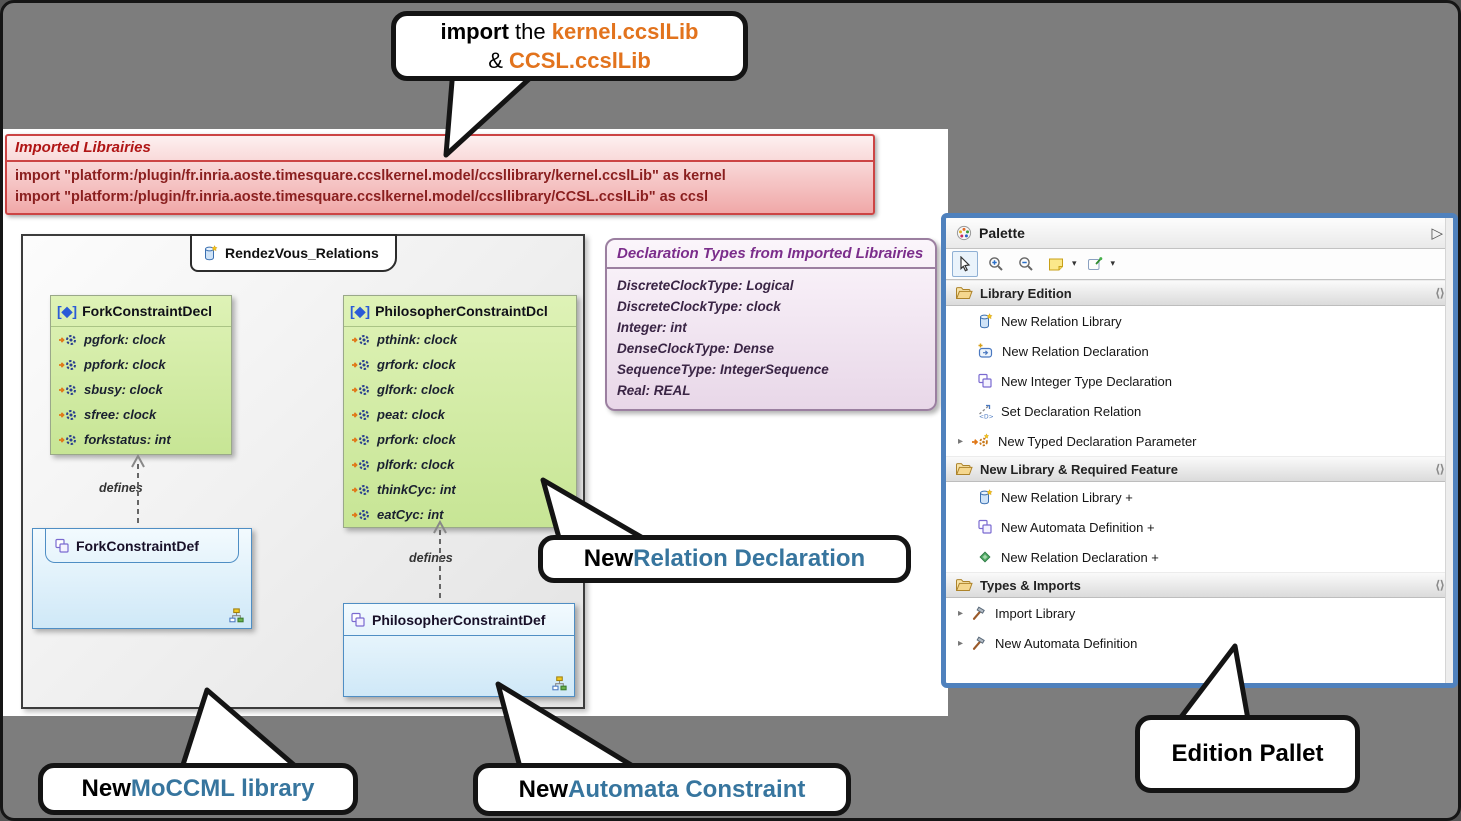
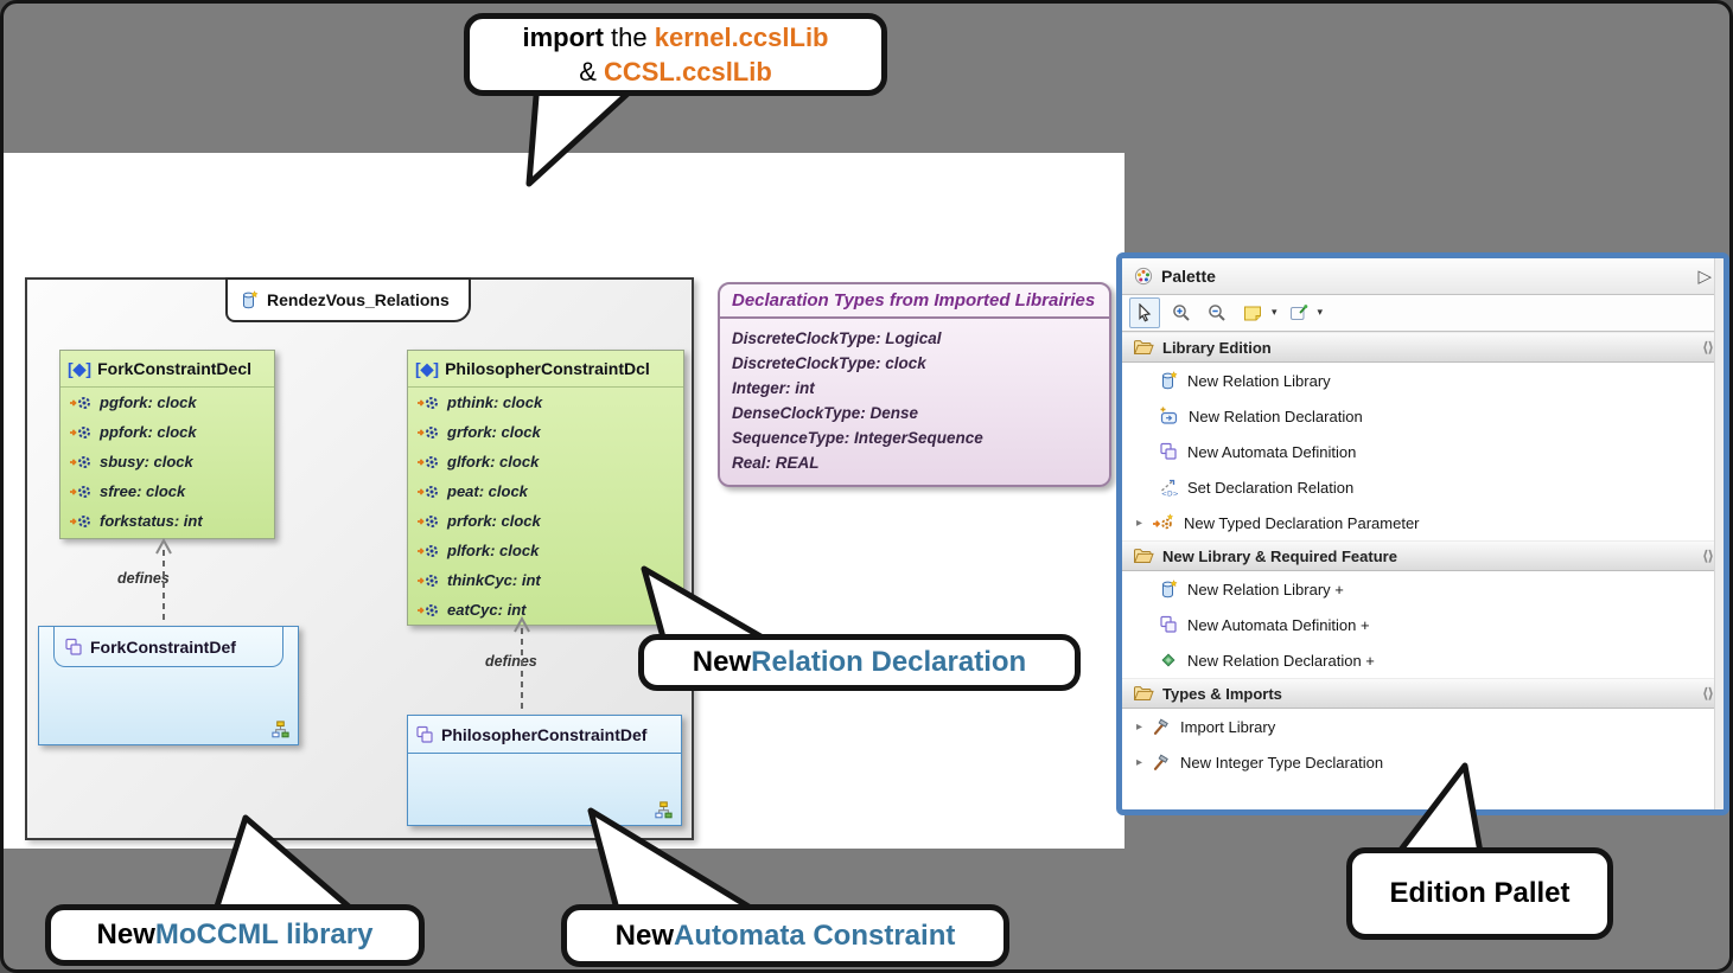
- Imported Librairies
- import "platform:/plugin/fr.inria.aoste.timesquare.ccslkernel.model/ccsllibrary/kernel.ccslLib" as kernel
- import "platform:/plugin/fr.inria.aoste.timesquare.ccslkernel.model/ccsllibrary/CCSL.ccslLib" as ccsl
  RendezVous_Relations
  [◆]
  ForkConstraintDecl
  pgfork: clock
  ppfork: clock
  sbusy: clock
  sfree: clock
  forkstatus: int
  [◆]
  PhilosopherConstraintDcl
  pthink: clock
  grfork: clock
  glfork: clock
  peat: clock
  prfork: clock
  plfork: clock
  thinkCyc: int
  eatCyc: int
  ForkConstraintDef
  PhilosopherConstraintDef
  defines
  defines
  Declaration Types from Imported Librairies
  DiscreteClockType: Logical
  DiscreteClockType: clock
  Integer: int
  DenseClockType: Dense
  SequenceType: IntegerSequence
  Real: REAL
  Palette
  ▷
  ▾
  ▾
  Library Edition
  ⟨⟩
  New Relation Library
  New Relation Declaration
- New Integer Type Declaration
+ New Automata Definition
  Set Declaration Relation
  ▸
  New Typed Declaration Parameter
  New Library & Required Feature
  ⟨⟩
  New Relation Library +
  New Automata Definition +
  New Relation Declaration +
  Types & Imports
  ⟨⟩
  ▸
  Import Library
  ▸
- New Automata Definition
+ New Integer Type Declaration
  import the kernel.ccslLib
  & CCSL.ccslLib
  New
  Relation Declaration
  New
  MoCCML library
  New
  Automata Constraint
  Edition Pallet
